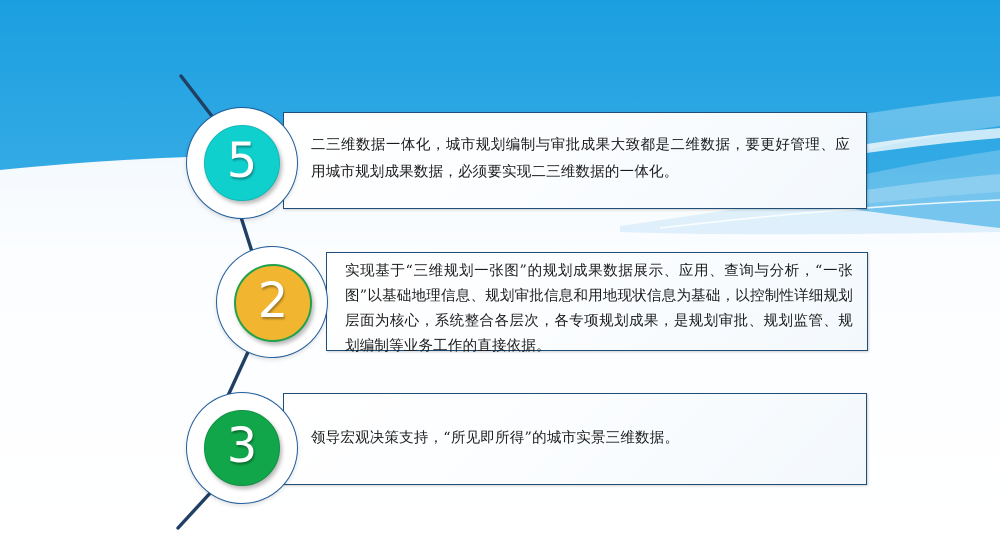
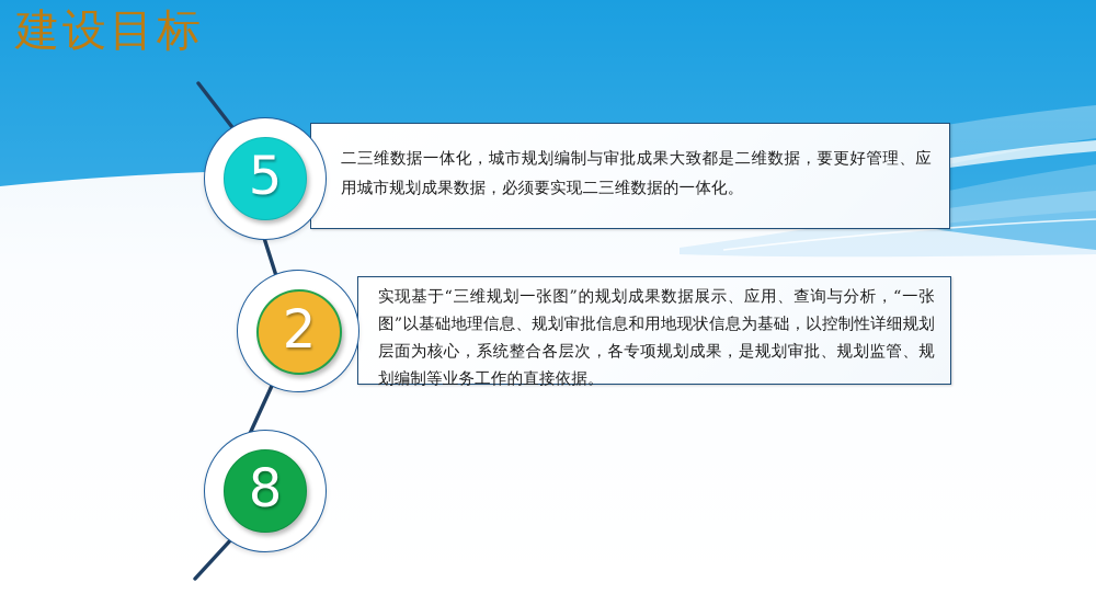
+ 建设目标
  二三维数据一体化，城市规划编制与审批成果大致都是二维数据，要更好管理、应用城市规划成果数据，必须要实现二三维数据的一体化。
  实现基于“三维规划一张图”的规划成果数据展示、应用、查询与分析，“一张图”以基础地理信息、规划审批信息和用地现状信息为基础，以控制性详细规划层面为核心，系统整合各层次，各专项规划成果，是规划审批、规划监管、规划编制等业务工作的直接依据。
- 领导宏观决策支持，“所见即所得”的城市实景三维数据。
  5
  2
- 3
+ 8
